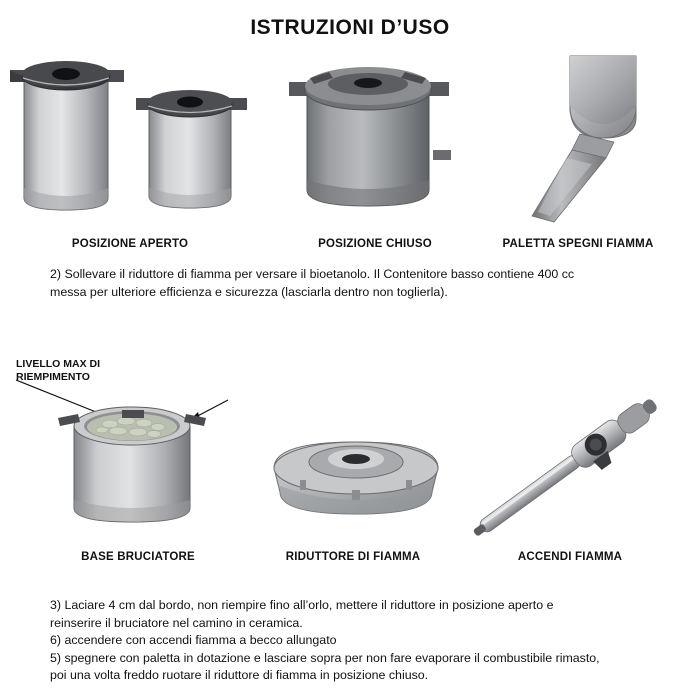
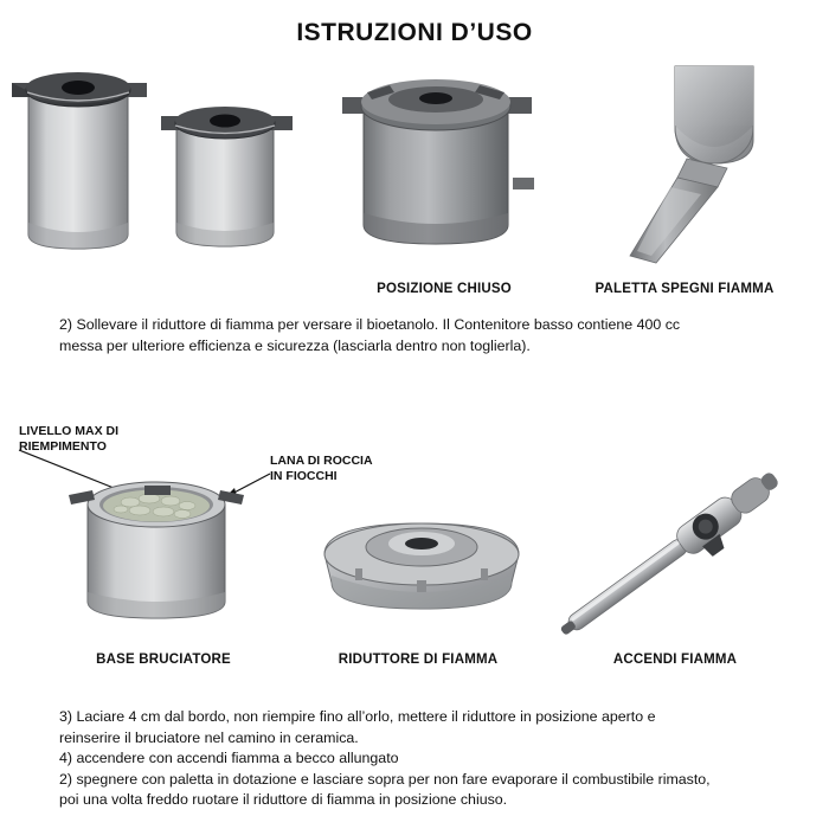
  ISTRUZIONI D’USO
- POSIZIONE APERTO
  POSIZIONE CHIUSO
  PALETTA SPEGNI FIAMMA
  2) Sollevare il riduttore di fiamma per versare il bioetanolo. Il Contenitore basso contiene 400 cc
  messa per ulteriore efficienza e sicurezza (lasciarla dentro non toglierla).
  LIVELLO MAX DI
  RIEMPIMENTO
+ LANA DI ROCCIA
+ IN FIOCCHI
  BASE BRUCIATORE
  RIDUTTORE DI FIAMMA
  ACCENDI FIAMMA
  3) Laciare 4 cm dal bordo, non riempire fino all’orlo, mettere il riduttore in posizione aperto e
  reinserire il bruciatore nel camino in ceramica.
- 6) accendere con accendi fiamma a becco allungato
+ 4) accendere con accendi fiamma a becco allungato
- 5) spegnere con paletta in dotazione e lasciare sopra per non fare evaporare il combustibile rimasto,
+ 2) spegnere con paletta in dotazione e lasciare sopra per non fare evaporare il combustibile rimasto,
  poi una volta freddo ruotare il riduttore di fiamma in posizione chiuso.
